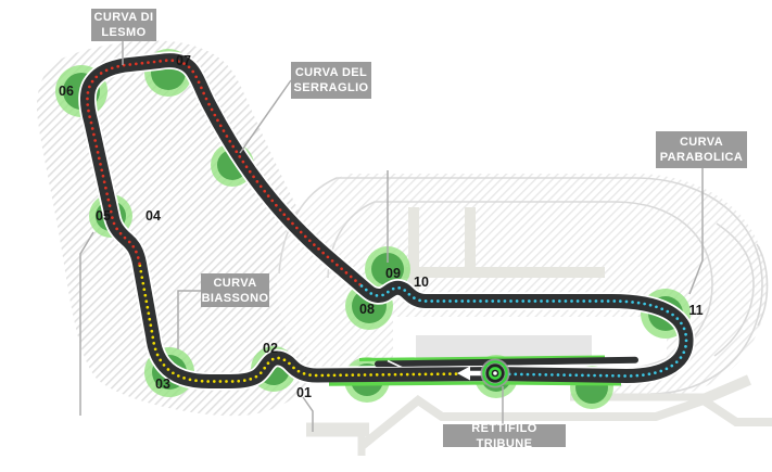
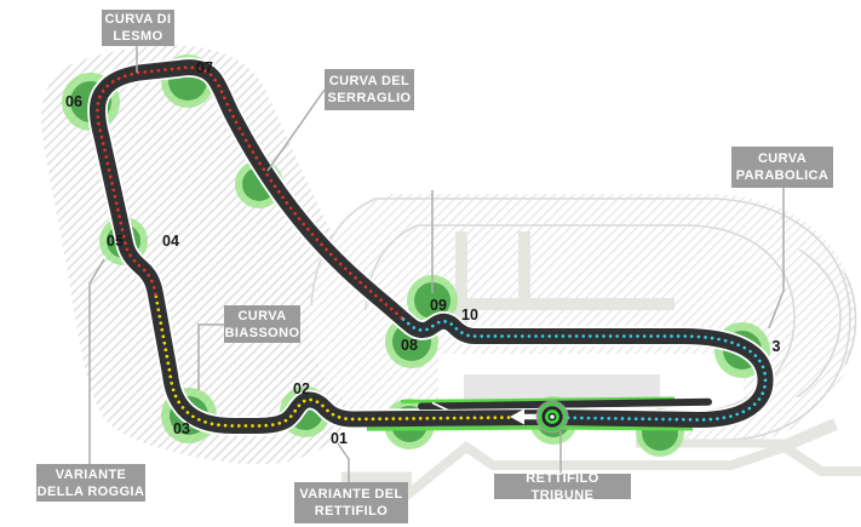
  CURVA DI
  LESMO
  CURVA DEL
  SERRAGLIO
  CURVA
  PARABOLICA
  CURVA
  BIASSONO
+ VARIANTE
+ DELLA ROGGIA
+ VARIANTE DEL
+ RETTIFILO
  RETTIFILO TRIBUNE
  01
  02
  03
  04
  05
  06
  07
  08
  09
  10
- 11
+ 3
